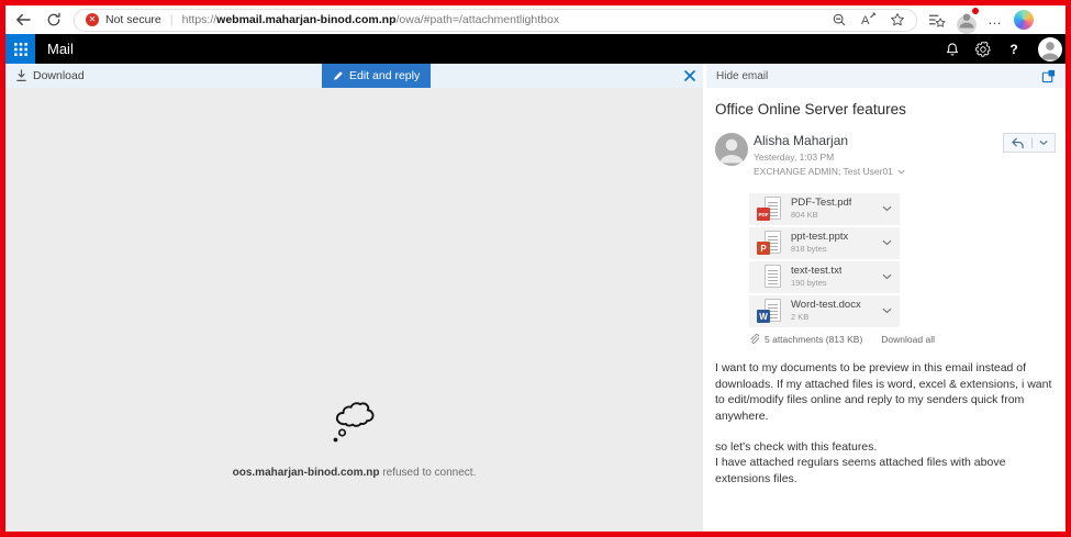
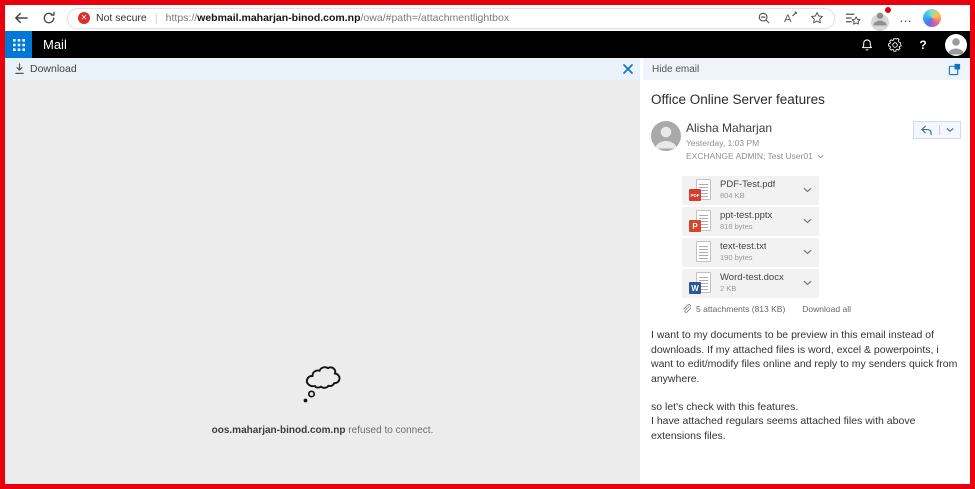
  ✕
  Not secure
  |
  https://webmail.maharjan-binod.com.np/owa/#path=/attachmentlightbox
  A
  …
  Mail
  ?
  Download
- Edit and reply
  Hide email
  oos.maharjan-binod.com.np refused to connect.
  Office Online Server features
  Alisha Maharjan
  Yesterday, 1:03 PM
  EXCHANGE ADMIN; Test User01
  |
  PDF-Test.pdf
  804 KB
  ppt-test.pptx
  818 bytes
  text-test.txt
  190 bytes
  Word-test.docx
  2 KB
  5 attachments (813 KB)
  Download all
- I want to my documents to be preview in this email instead of downloads. If my attached files is word, excel & extensions, i want to edit/modify files online and reply to my senders quick from anywhere.
+ I want to my documents to be preview in this email instead of downloads. If my attached files is word, excel & powerpoints, i want to edit/modify files online and reply to my senders quick from anywhere.
  so let's check with this features.
  I have attached regulars seems attached files with above extensions files.
